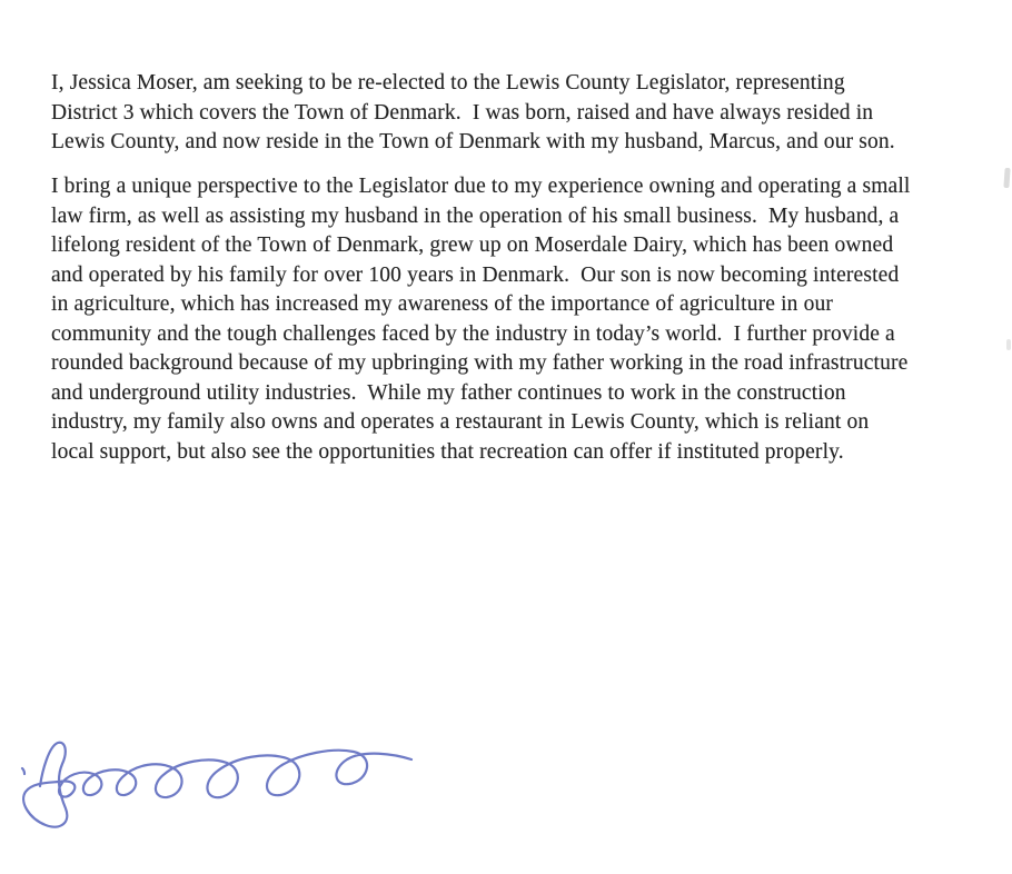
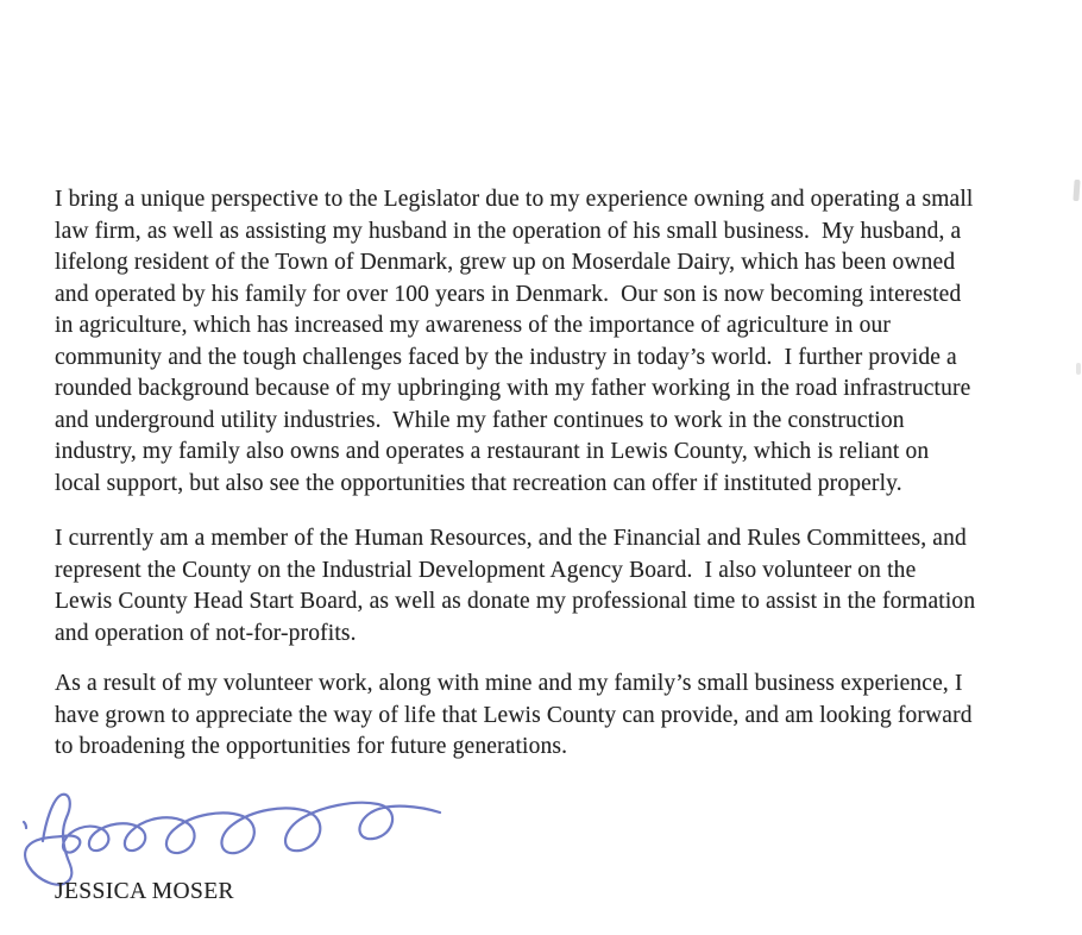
- I, Jessica Moser, am seeking to be re-elected to the Lewis County Legislator, representing
- District 3 which covers the Town of Denmark. I was born, raised and have always resided in
- Lewis County, and now reside in the Town of Denmark with my husband, Marcus, and our son.
  I bring a unique perspective to the Legislator due to my experience owning and operating a small
  law firm, as well as assisting my husband in the operation of his small business. My husband, a
  lifelong resident of the Town of Denmark, grew up on Moserdale Dairy, which has been owned
  and operated by his family for over 100 years in Denmark. Our son is now becoming interested
  in agriculture, which has increased my awareness of the importance of agriculture in our
  community and the tough challenges faced by the industry in today’s world. I further provide a
  rounded background because of my upbringing with my father working in the road infrastructure
  and underground utility industries. While my father continues to work in the construction
  industry, my family also owns and operates a restaurant in Lewis County, which is reliant on
  local support, but also see the opportunities that recreation can offer if instituted properly.
+ I currently am a member of the Human Resources, and the Financial and Rules Committees, and
+ represent the County on the Industrial Development Agency Board. I also volunteer on the
+ Lewis County Head Start Board, as well as donate my professional time to assist in the formation
+ and operation of not-for-profits.
+ As a result of my volunteer work, along with mine and my family’s small business experience, I
+ have grown to appreciate the way of life that Lewis County can provide, and am looking forward
+ to broadening the opportunities for future generations.
+ JESSICA MOSER
